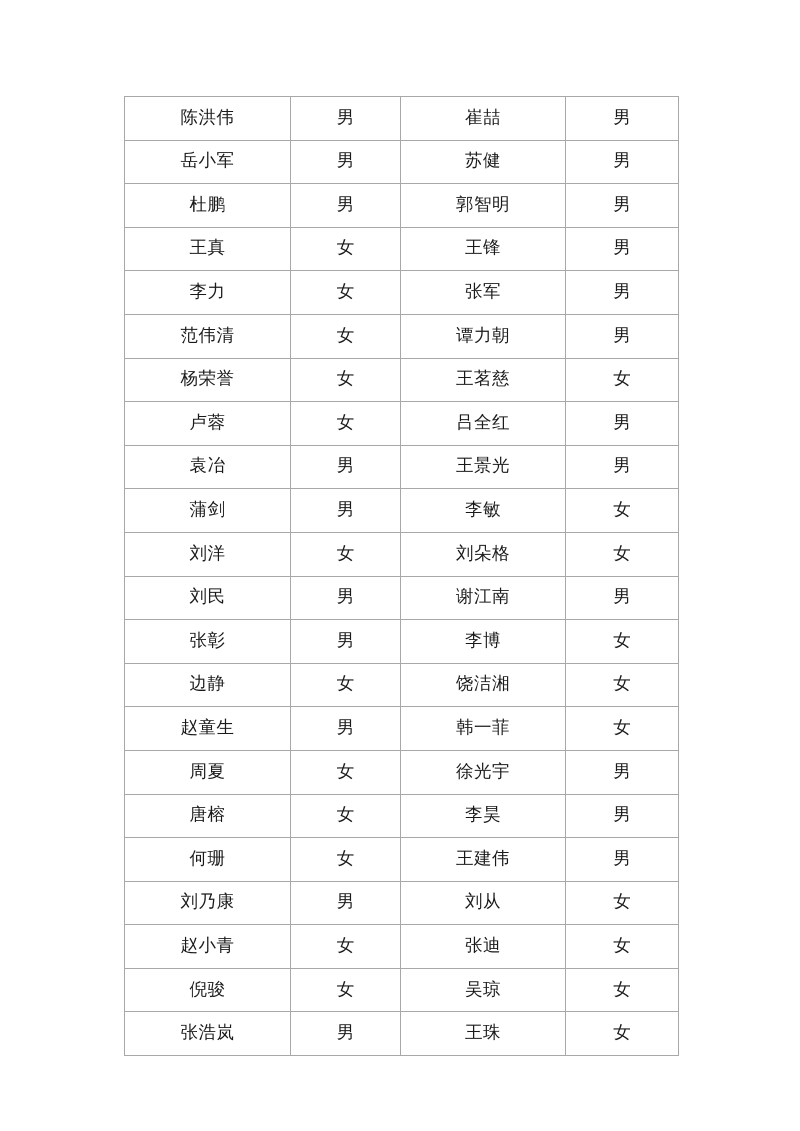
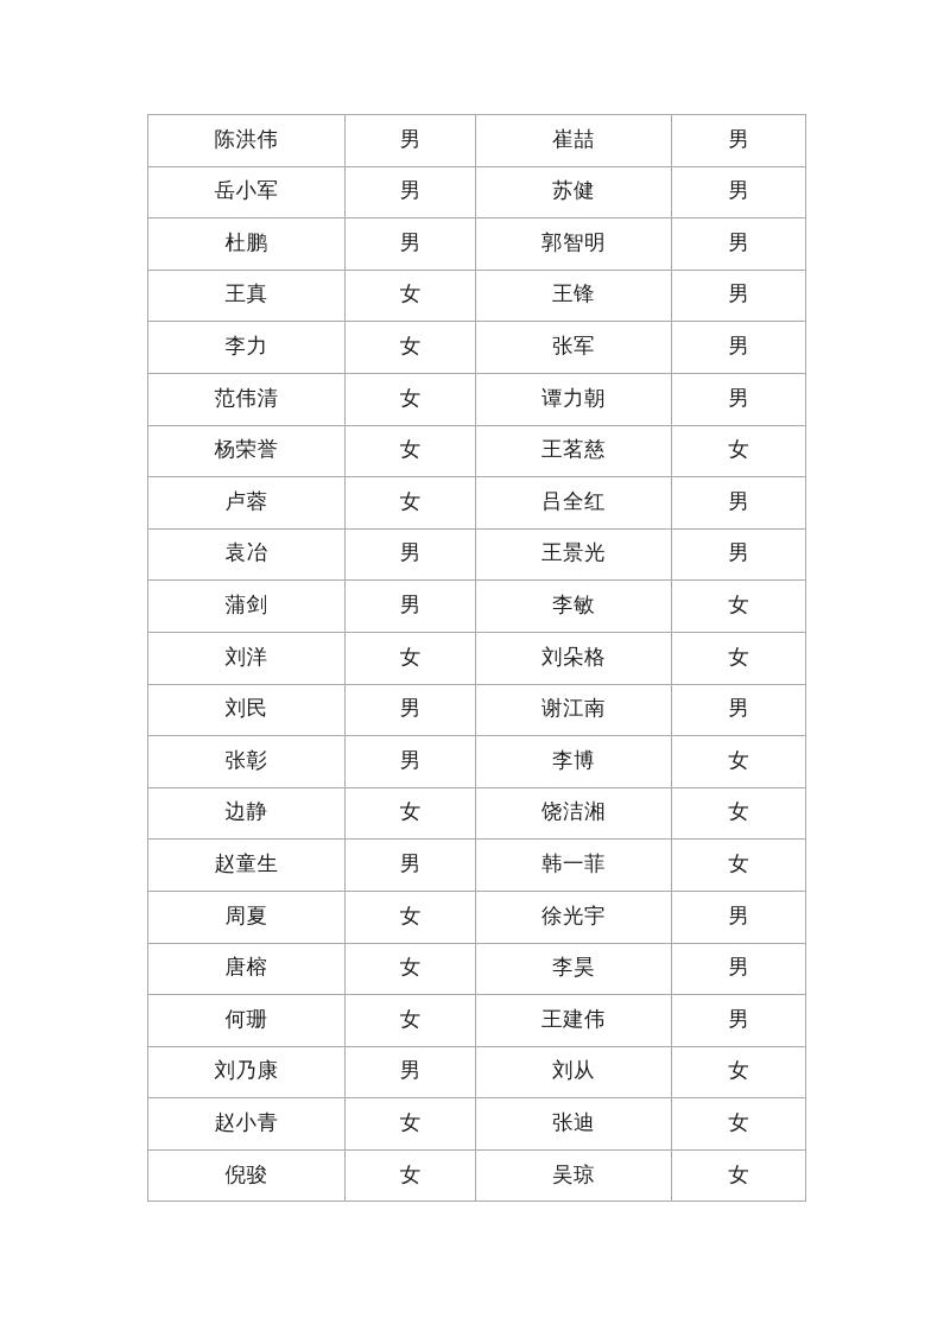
  陈洪伟	男	崔喆	男
  岳小军	男	苏健	男
  杜鹏	男	郭智明	男
  王真	女	王锋	男
  李力	女	张军	男
  范伟清	女	谭力朝	男
  杨荣誉	女	王茗慈	女
  卢蓉	女	吕全红	男
  袁冶	男	王景光	男
  蒲剑	男	李敏	女
  刘洋	女	刘朵格	女
  刘民	男	谢江南	男
  张彰	男	李博	女
  边静	女	饶洁湘	女
  赵童生	男	韩一菲	女
  周夏	女	徐光宇	男
  唐榕	女	李昊	男
  何珊	女	王建伟	男
  刘乃康	男	刘从	女
  赵小青	女	张迪	女
  倪骏	女	吴琼	女
- 张浩岚	男	王珠	女
